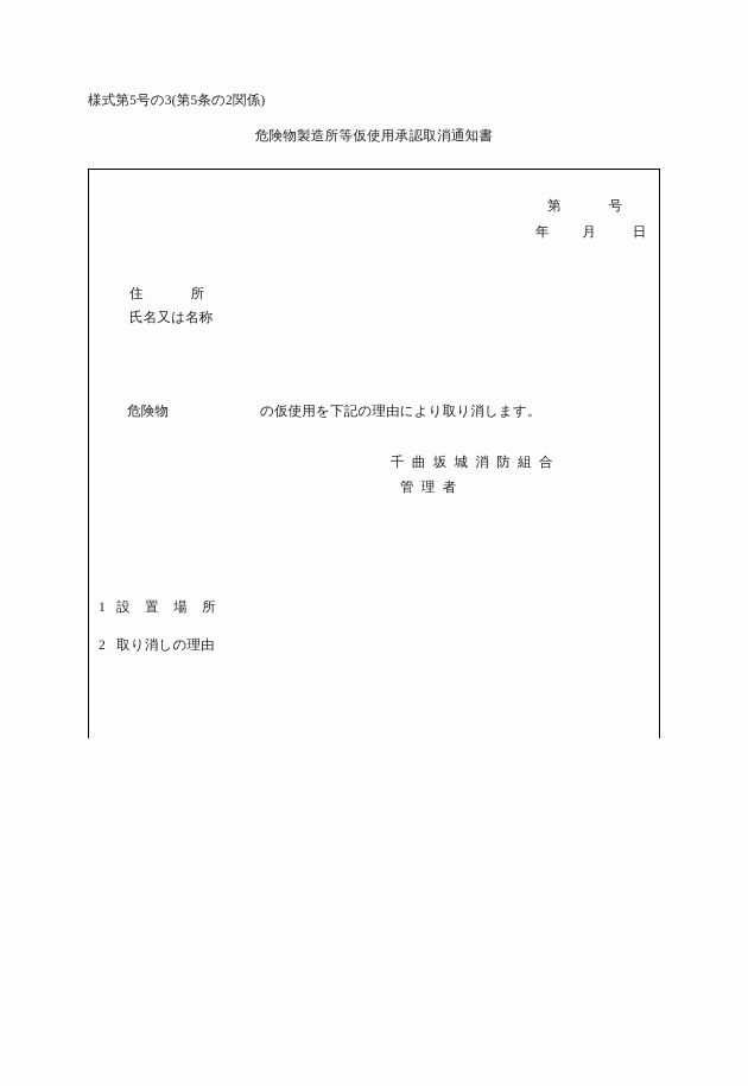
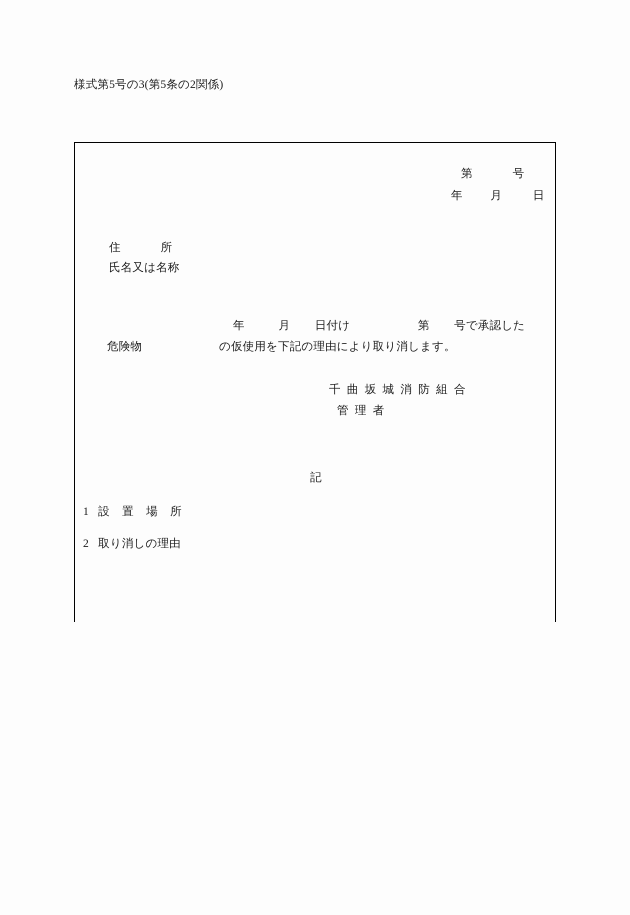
  様式第5号の3(第5条の2関係)
- 危険物製造所等仮使用承認取消通知書
  第 号
  年 月 日
  住 所
  氏名又は名称
+ 年 月 日付け 第 号で承認した
  危険物 の仮使用を下記の理由により取り消します。
  千 曲 坂 城 消 防 組 合
  管 理 者
+ 記
  1 設 置 場 所
  2 取り消しの理由
